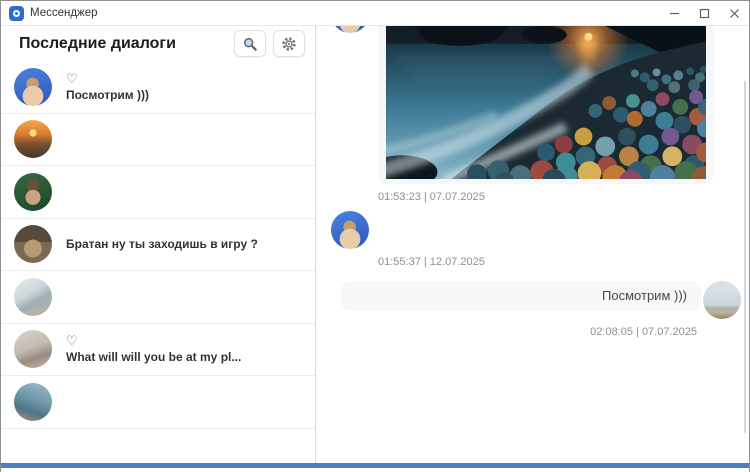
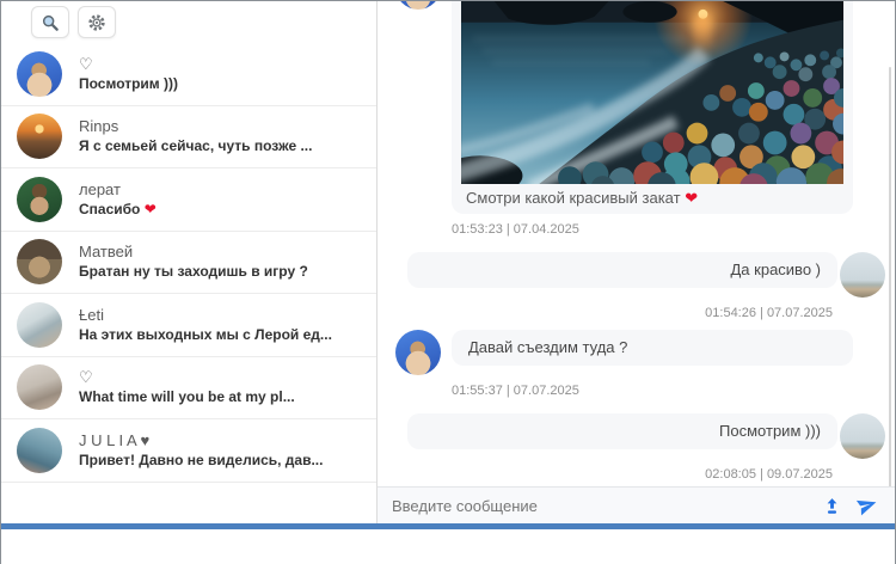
- Мессенджер
- Последние диалоги
  ♡
  Посмотрим )))
+ Rinps
+ Я с семьей сейчас, чуть позже ...
+ лерат
+ Спасибо ❤
+ Матвей
  Братан ну ты заходишь в игру ?
+ Ƚeti
+ На этих выходных мы с Лерой ед...
  ♡
- What will will you be at my pl...
+ What time will you be at my pl...
+ J U L I A ♥
+ Привет! Давно не виделись, дав...
+ Смотри какой красивый закат ❤
- 01:53:23 | 07.07.2025
+ 01:53:23 | 07.04.2025
+ Да красиво )
+ 01:54:26 | 07.07.2025
+ Давай съездим туда ?
- 01:55:37 | 12.07.2025
+ 01:55:37 | 07.07.2025
  Посмотрим )))
- 02:08:05 | 07.07.2025
+ 02:08:05 | 09.07.2025
+ Введите сообщение
